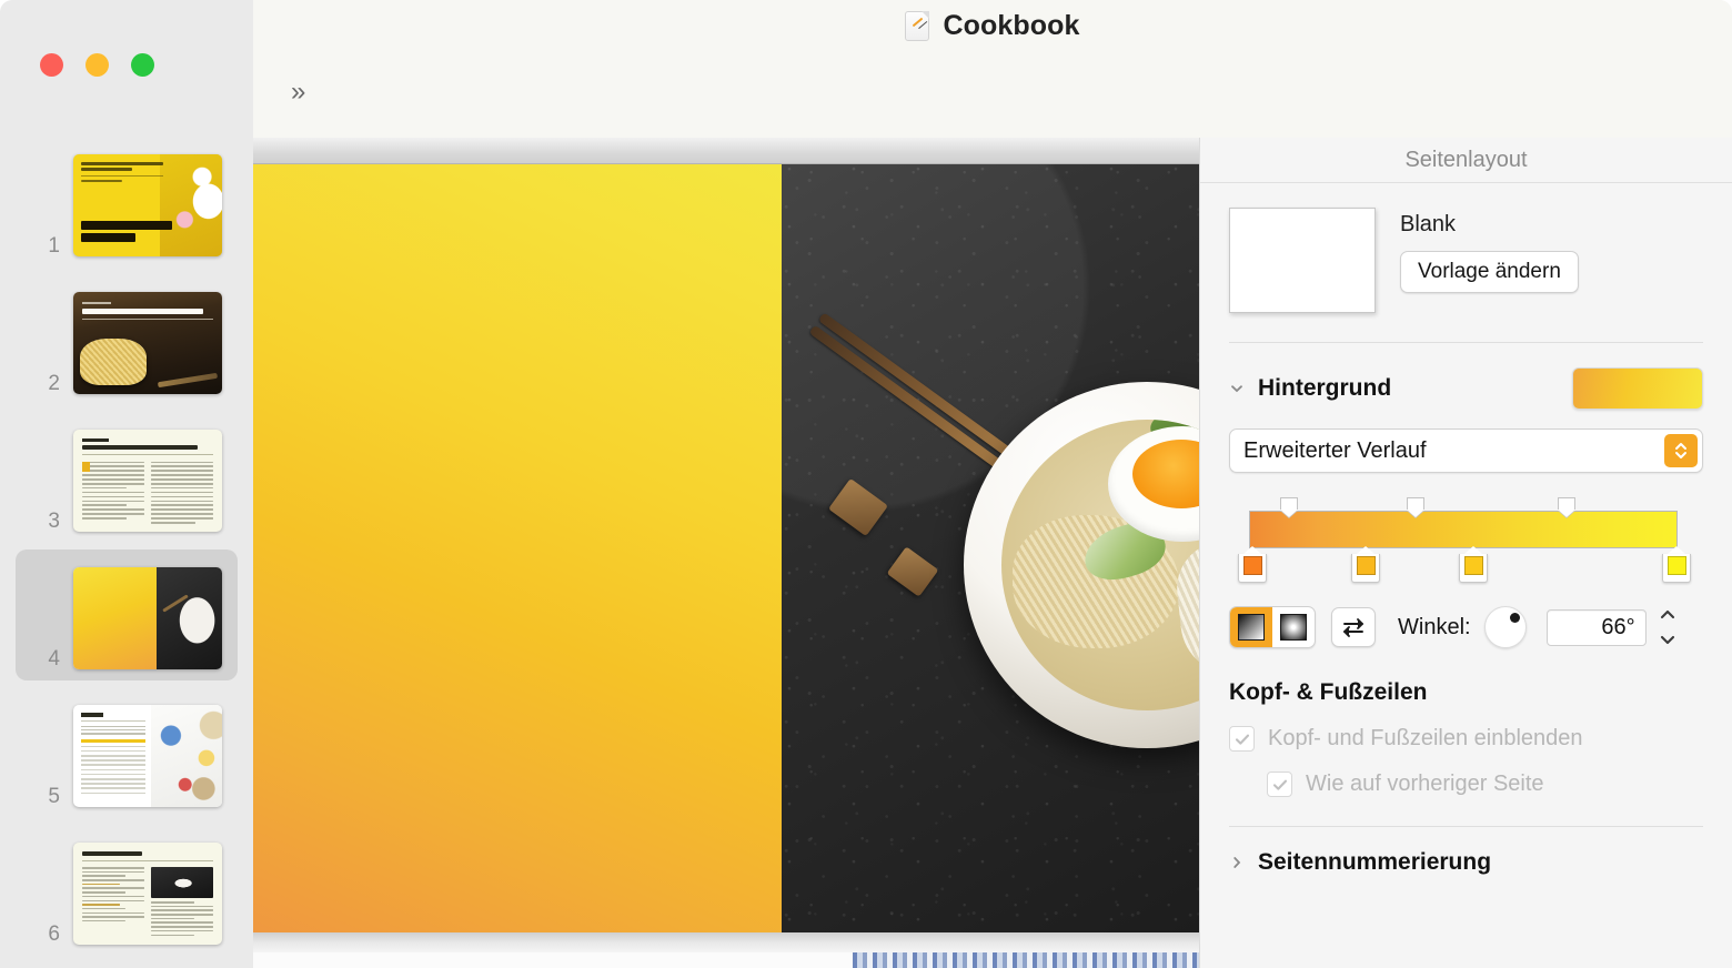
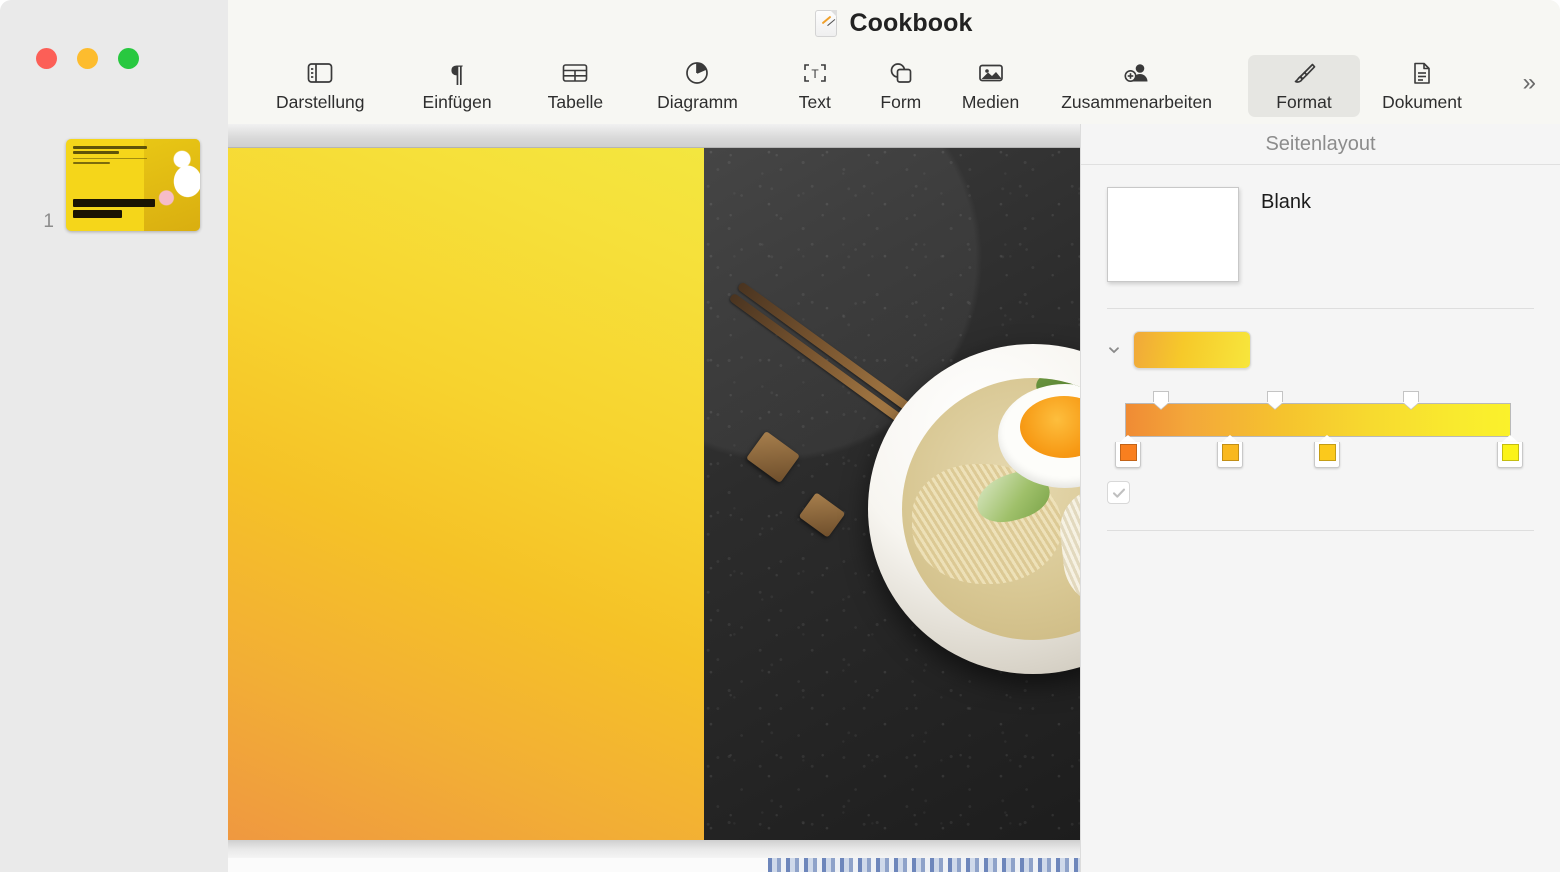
  1
- 2
- 3
- 4
- 5
- 6
  Cookbook
+ Darstellung
+ ¶
+ Einfügen
+ Tabelle
+ Diagramm
+ T
+ Text
+ Form
+ Medien
+ Zusammenarbeiten
+ Format
+ Dokument
  »
  Seitenlayout
  Blank
- Vorlage ändern
- Hintergrund
- Erweiterter Verlauf
- Winkel:
- 66°
- Kopf- & Fußzeilen
- Kopf- und Fußzeilen einblenden
- Wie auf vorheriger Seite
- Seitennummerierung
